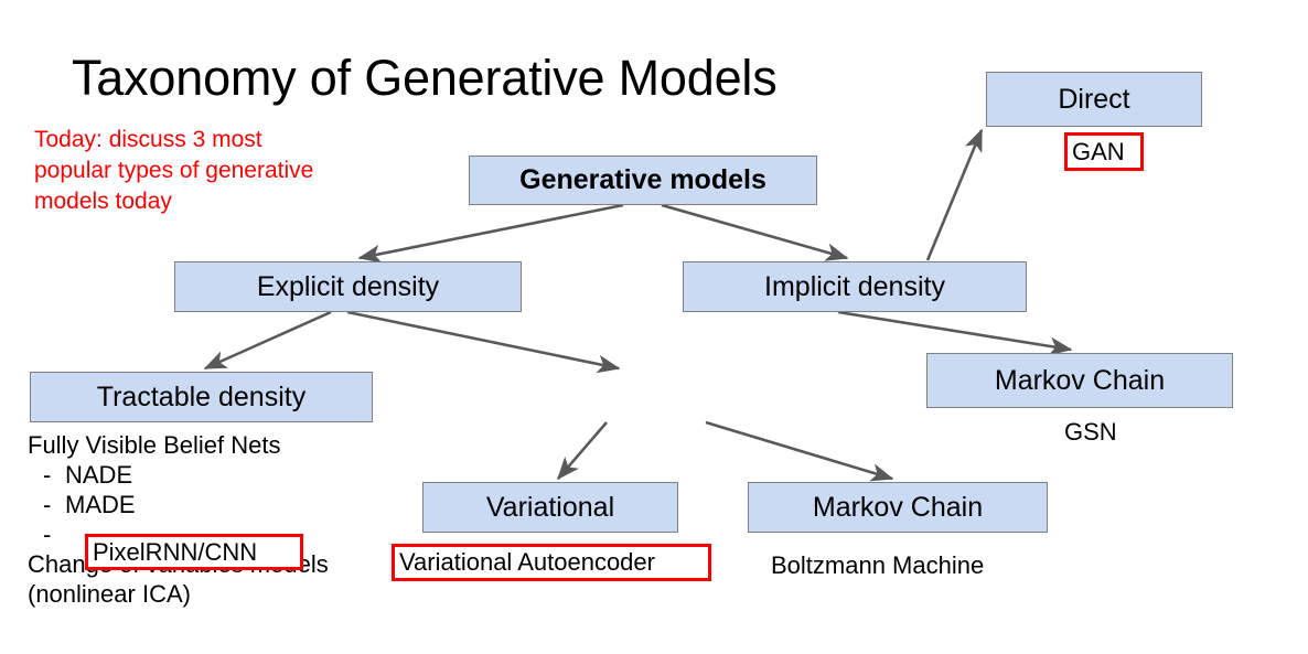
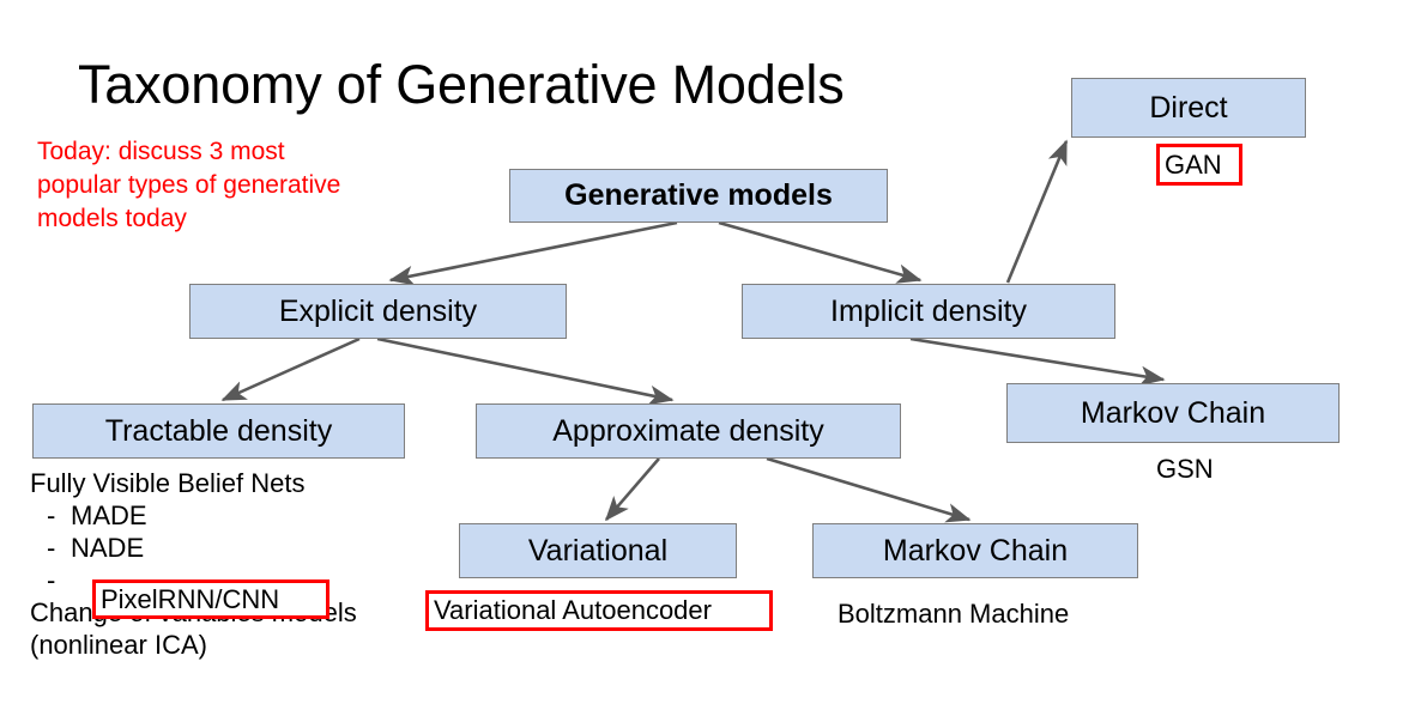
  Taxonomy of Generative Models
  Today: discuss 3 most
  popular types of generative
  models today
  Generative models
  Direct
  GAN
  Explicit density
  Implicit density
  Tractable density
+ Approximate density
  Markov Chain
  GSN
  Variational
  Markov Chain
  Variational Autoencoder
  Boltzmann Machine
  Fully Visible Belief Nets
  -
- NADE
+ MADE
  -
- MADE
+ NADE
  -
  (nonlinear ICA)
  PixelRNN/CNN
